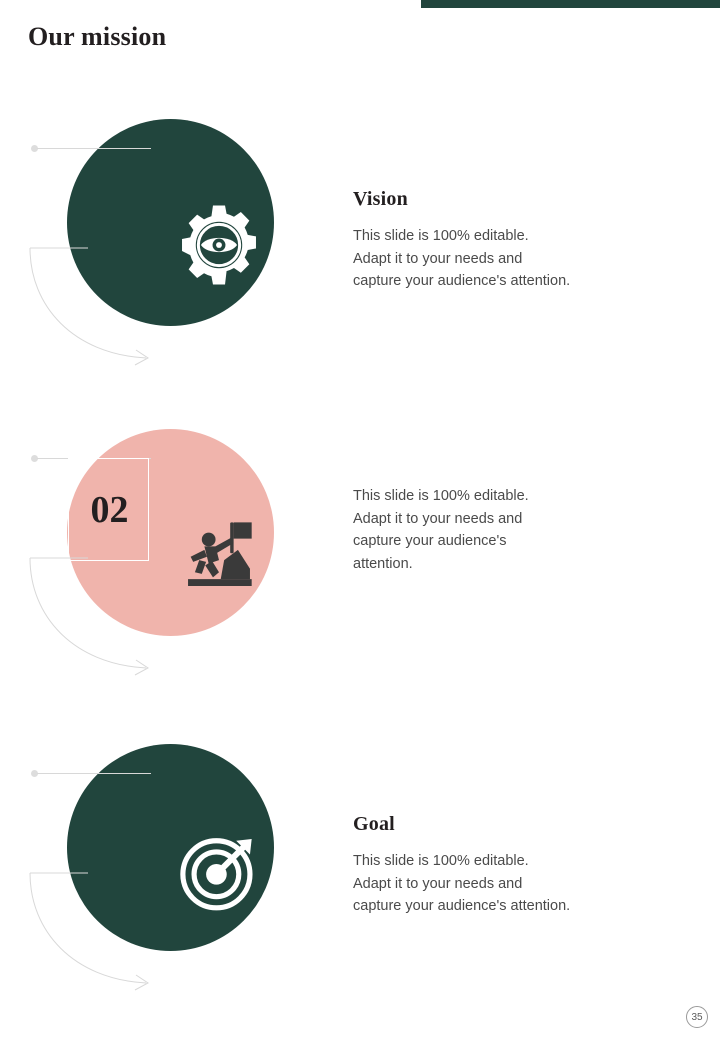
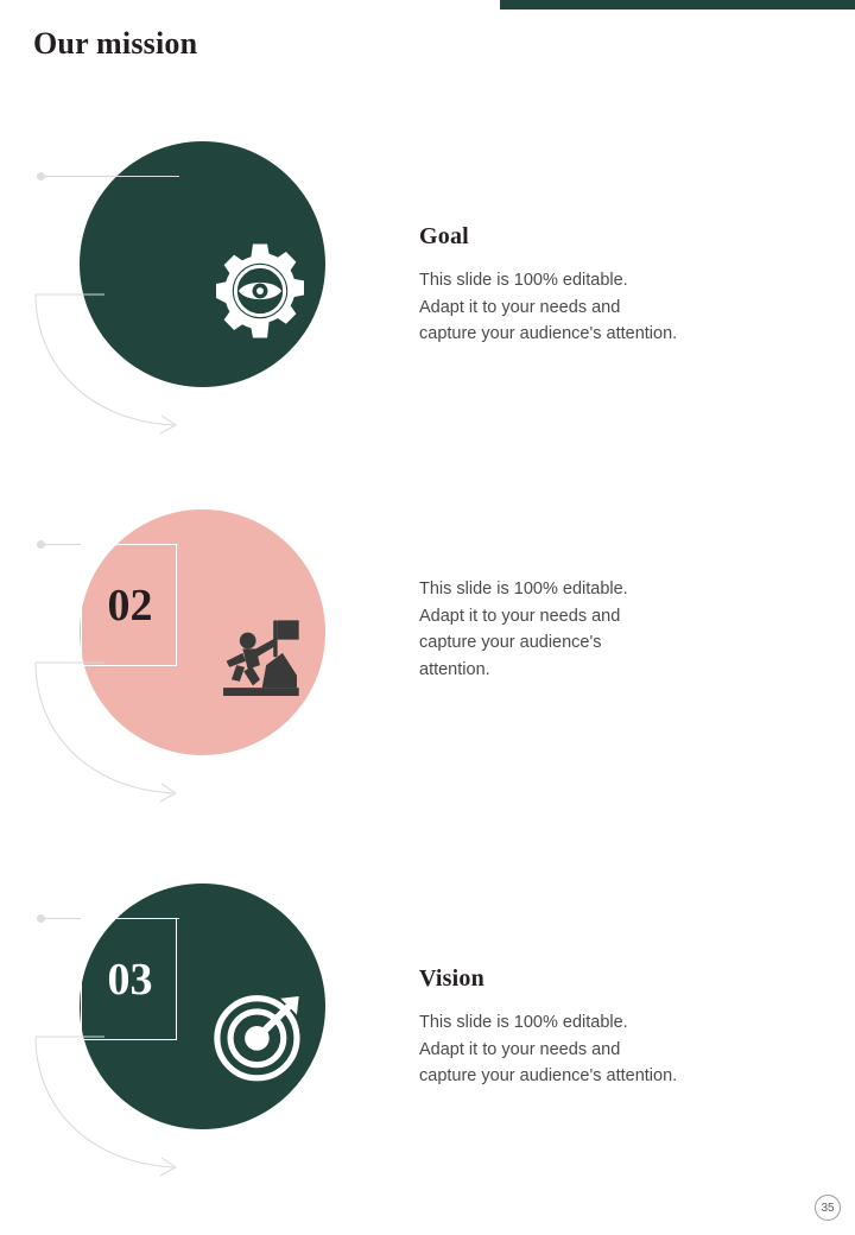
  Our mission
- Vision
+ Goal
  This slide is 100% editable.
  Adapt it to your needs and
  capture your audience's attention.
  02
  This slide is 100% editable.
  Adapt it to your needs and
  capture your audience's
  attention.
+ 03
- Goal
+ Vision
  This slide is 100% editable.
  Adapt it to your needs and
  capture your audience's attention.
  35
